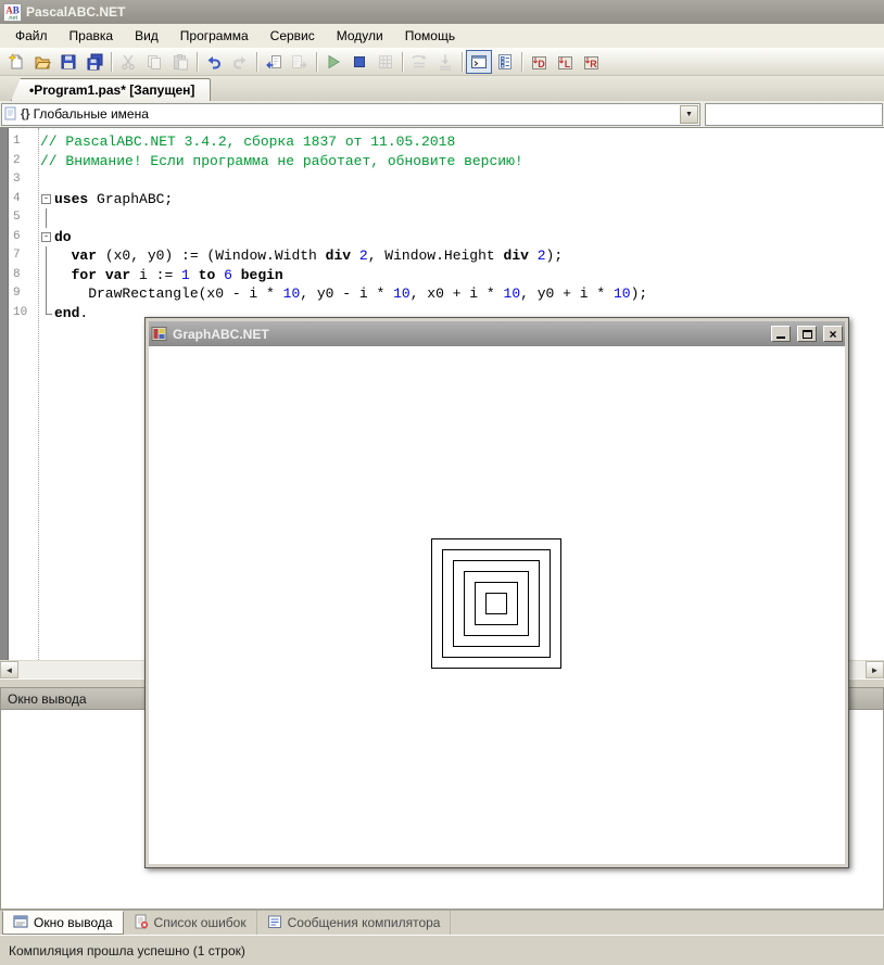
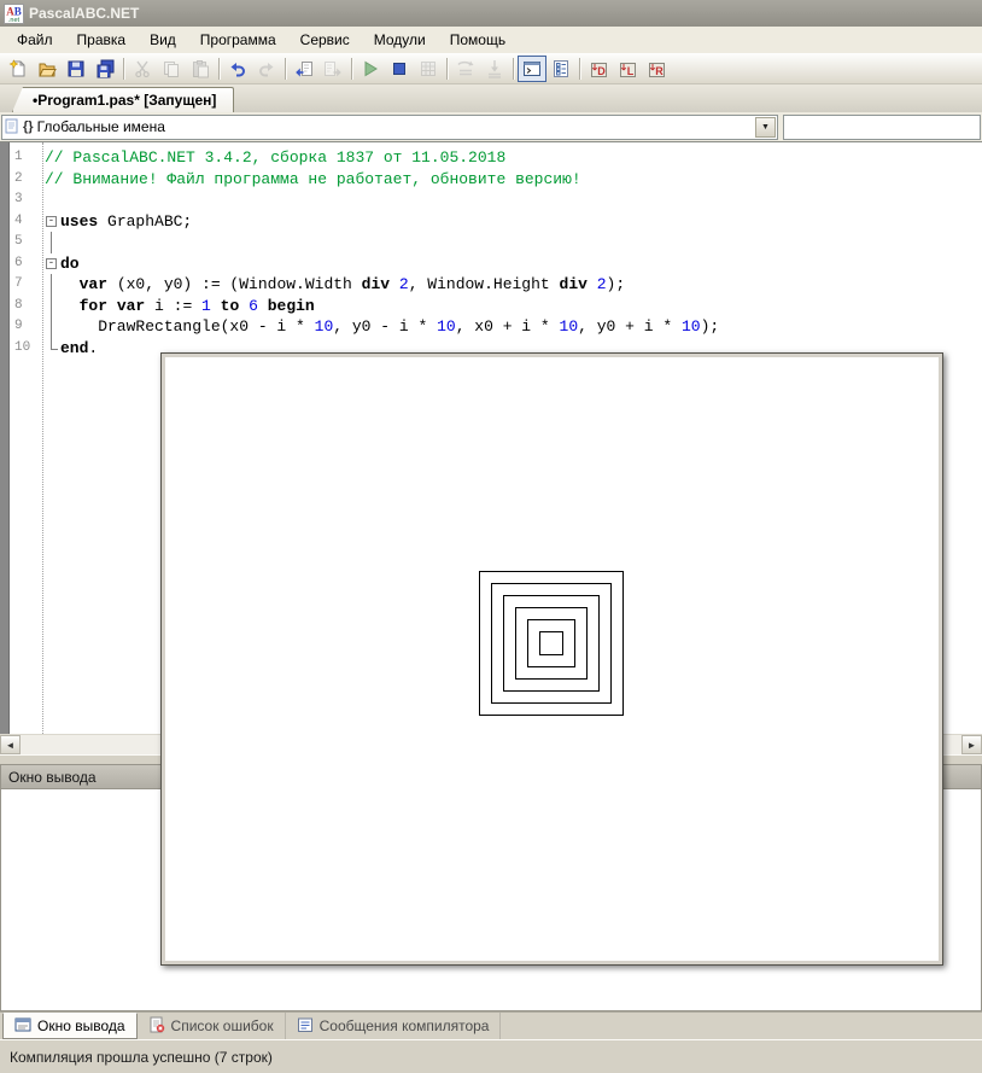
  AB
  PascalABC.NET
  Файл
  Правка
  Вид
  Программа
  Сервис
  Модули
  Помощь
  D
  L
  R
  •Program1.pas* [Запущен]
  {}
  Глобальные имена
  1
  2
  3
  4
  5
  6
  7
  8
  9
  10
  // PascalABC.NET 3.4.2, сборка 1837 от 11.05.2018
- // Внимание! Если программа не работает, обновите версию!
+ // Внимание! Файл программа не работает, обновите версию!
  -
  uses GraphABC;
  -
  do
  var (x0, y0) := (Window.Width div 2, Window.Height div 2);
  for var i := 1 to 6 begin
  DrawRectangle(x0 - i * 10, y0 - i * 10, x0 + i * 10, y0 + i * 10);
  end.
  ◄
  ►
  Окно вывода
- GraphABC.NET
- ×
  Окно вывода
  Список ошибок
  Сообщения компилятора
- Компиляция прошла успешно (1 строк)
+ Компиляция прошла успешно (7 строк)
